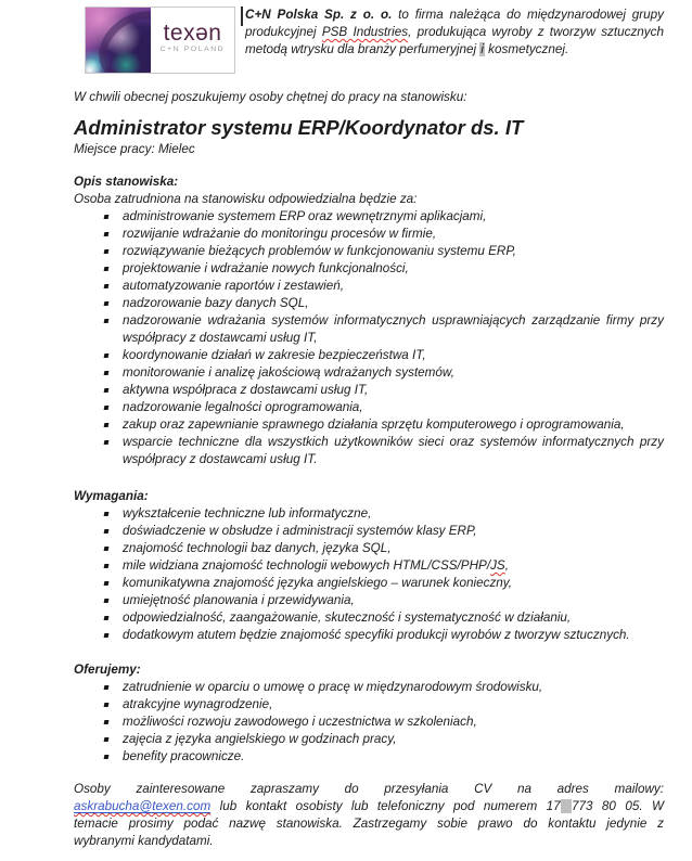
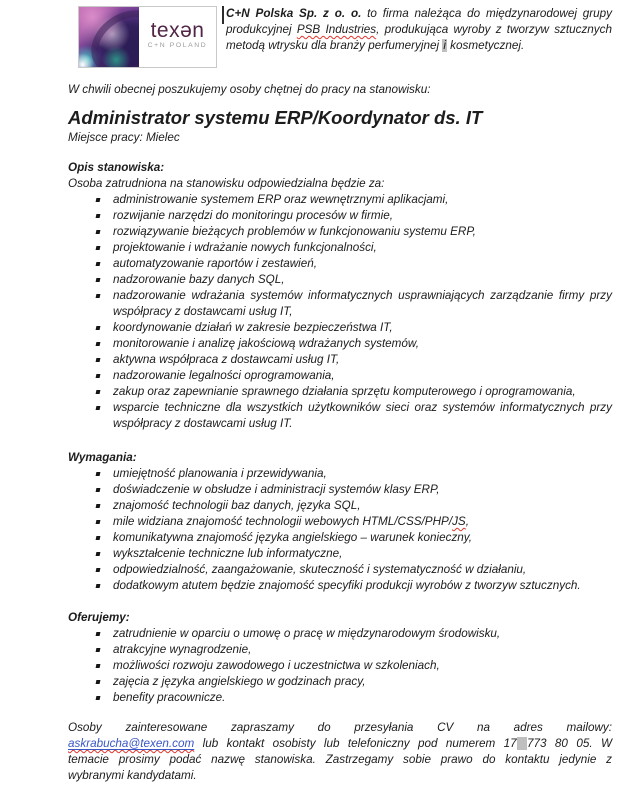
  texən
  C+N Polska Sp. z o. o. to firma należąca do międzynarodowej grupy produkcyjnej PSB Industries, produkująca wyroby z tworzyw sztucznych metodą wtrysku dla branży perfumeryjnej i kosmetycznej.
  W chwili obecnej poszukujemy osoby chętnej do pracy na stanowisku:
  Administrator systemu ERP/Koordynator ds. IT
  Miejsce pracy: Mielec
  Opis stanowiska:
  Osoba zatrudniona na stanowisku odpowiedzialna będzie za:
  administrowanie systemem ERP oraz wewnętrznymi aplikacjami,
- rozwijanie wdrażanie do monitoringu procesów w firmie,
+ rozwijanie narzędzi do monitoringu procesów w firmie,
  rozwiązywanie bieżących problemów w funkcjonowaniu systemu ERP,
  projektowanie i wdrażanie nowych funkcjonalności,
  automatyzowanie raportów i zestawień,
  nadzorowanie bazy danych SQL,
  nadzorowanie wdrażania systemów informatycznych usprawniających zarządzanie firmy przy współpracy z dostawcami usług IT,
  koordynowanie działań w zakresie bezpieczeństwa IT,
  monitorowanie i analizę jakościową wdrażanych systemów,
  aktywna współpraca z dostawcami usług IT,
  nadzorowanie legalności oprogramowania,
  zakup oraz zapewnianie sprawnego działania sprzętu komputerowego i oprogramowania,
  wsparcie techniczne dla wszystkich użytkowników sieci oraz systemów informatycznych przy współpracy z dostawcami usług IT.
  Wymagania:
- wykształcenie techniczne lub informatyczne,
+ umiejętność planowania i przewidywania,
  doświadczenie w obsłudze i administracji systemów klasy ERP,
  znajomość technologii baz danych, języka SQL,
  mile widziana znajomość technologii webowych HTML/CSS/PHP/JS,
  komunikatywna znajomość języka angielskiego – warunek konieczny,
- umiejętność planowania i przewidywania,
+ wykształcenie techniczne lub informatyczne,
  odpowiedzialność, zaangażowanie, skuteczność i systematyczność w działaniu,
  dodatkowym atutem będzie znajomość specyfiki produkcji wyrobów z tworzyw sztucznych.
  Oferujemy:
  zatrudnienie w oparciu o umowę o pracę w międzynarodowym środowisku,
  atrakcyjne wynagrodzenie,
  możliwości rozwoju zawodowego i uczestnictwa w szkoleniach,
  zajęcia z języka angielskiego w godzinach pracy,
  benefity pracownicze.
  Osoby zainteresowane zapraszamy do przesyłania CV na adres mailowy:
  askrabucha@texen.com lub kontakt osobisty lub telefoniczny pod numerem 17 773 80 05. W
  temacie prosimy podać nazwę stanowiska. Zastrzegamy sobie prawo do kontaktu jedynie z
  wybranymi kandydatami.
